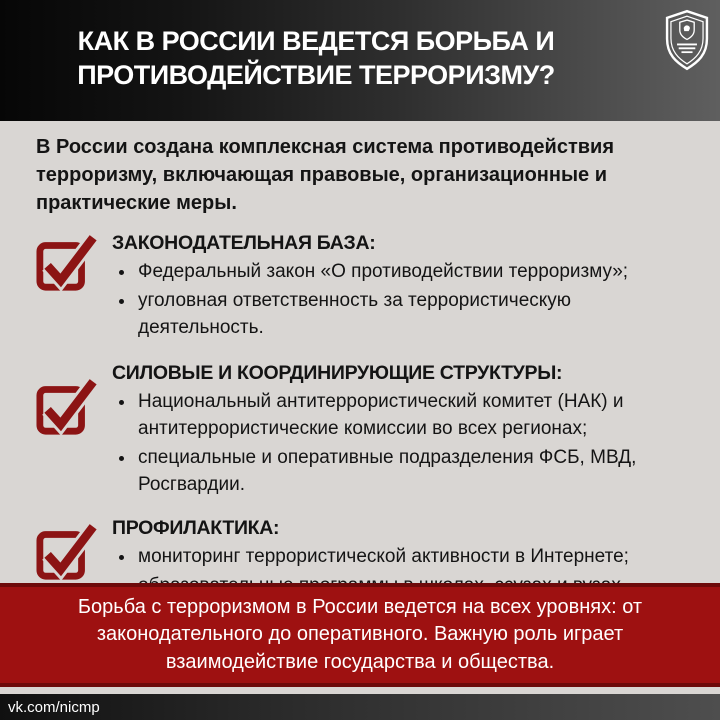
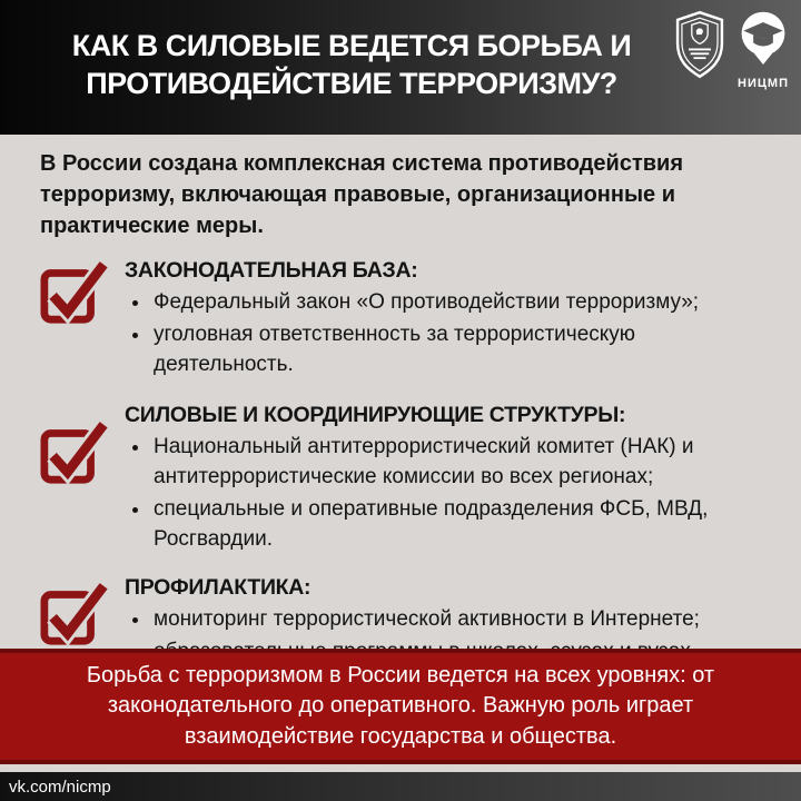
- КАК В РОССИИ ВЕДЕТСЯ БОРЬБА И
+ КАК В СИЛОВЫЕ ВЕДЕТСЯ БОРЬБА И
  ПРОТИВОДЕЙСТВИЕ ТЕРРОРИЗМУ?
+ НИЦМП
  В России создана комплексная система противодействия терроризму, включающая правовые, организационные и практические меры.
  ЗАКОНОДАТЕЛЬНАЯ БАЗА:
  Федеральный закон «О противодействии терроризму»;
  уголовная ответственность за террористическую деятельность.
  СИЛОВЫЕ И КООРДИНИРУЮЩИЕ СТРУКТУРЫ:
  Национальный антитеррористический комитет (НАК) и антитеррористические комиссии во всех регионах;
  специальные и оперативные подразделения ФСБ, МВД, Росгвардии.
  ПРОФИЛАКТИКА:
  мониторинг террористической активности в Интернете;
  Борьба с терроризмом в России ведется на всех уровнях: от законодательного до оперативного. Важную роль играет взаимодействие государства и общества.
  vk.com/nicmp
